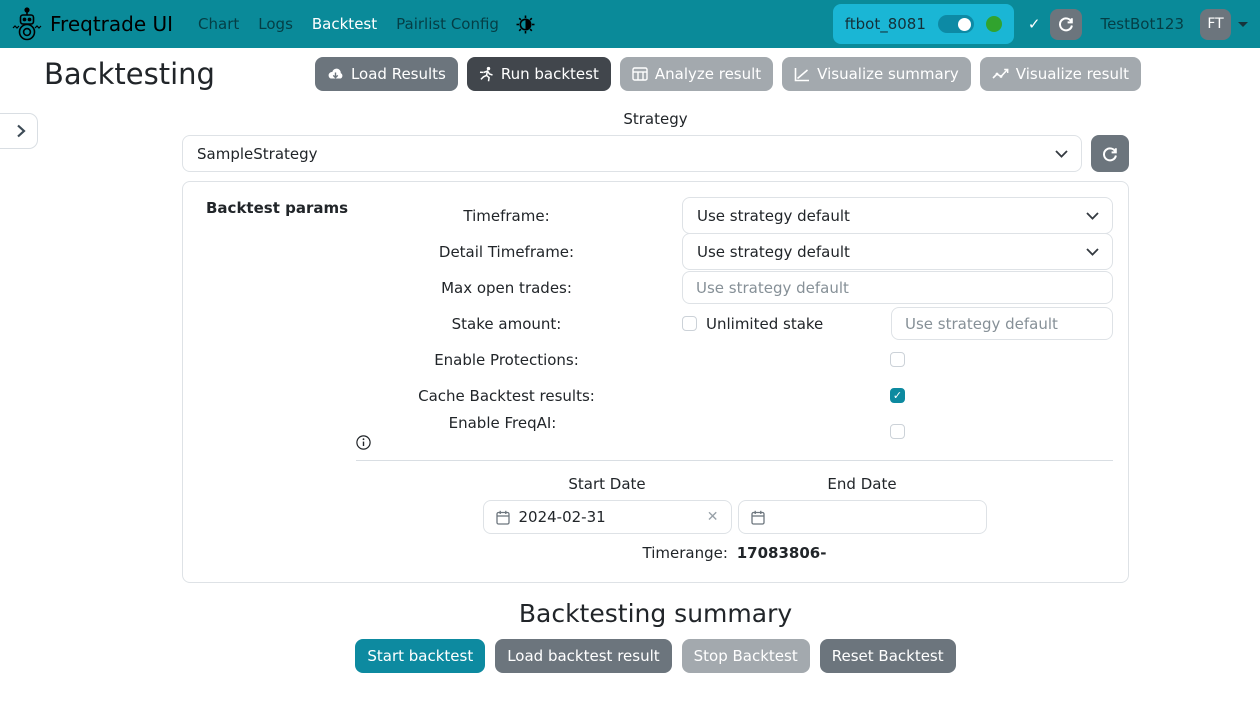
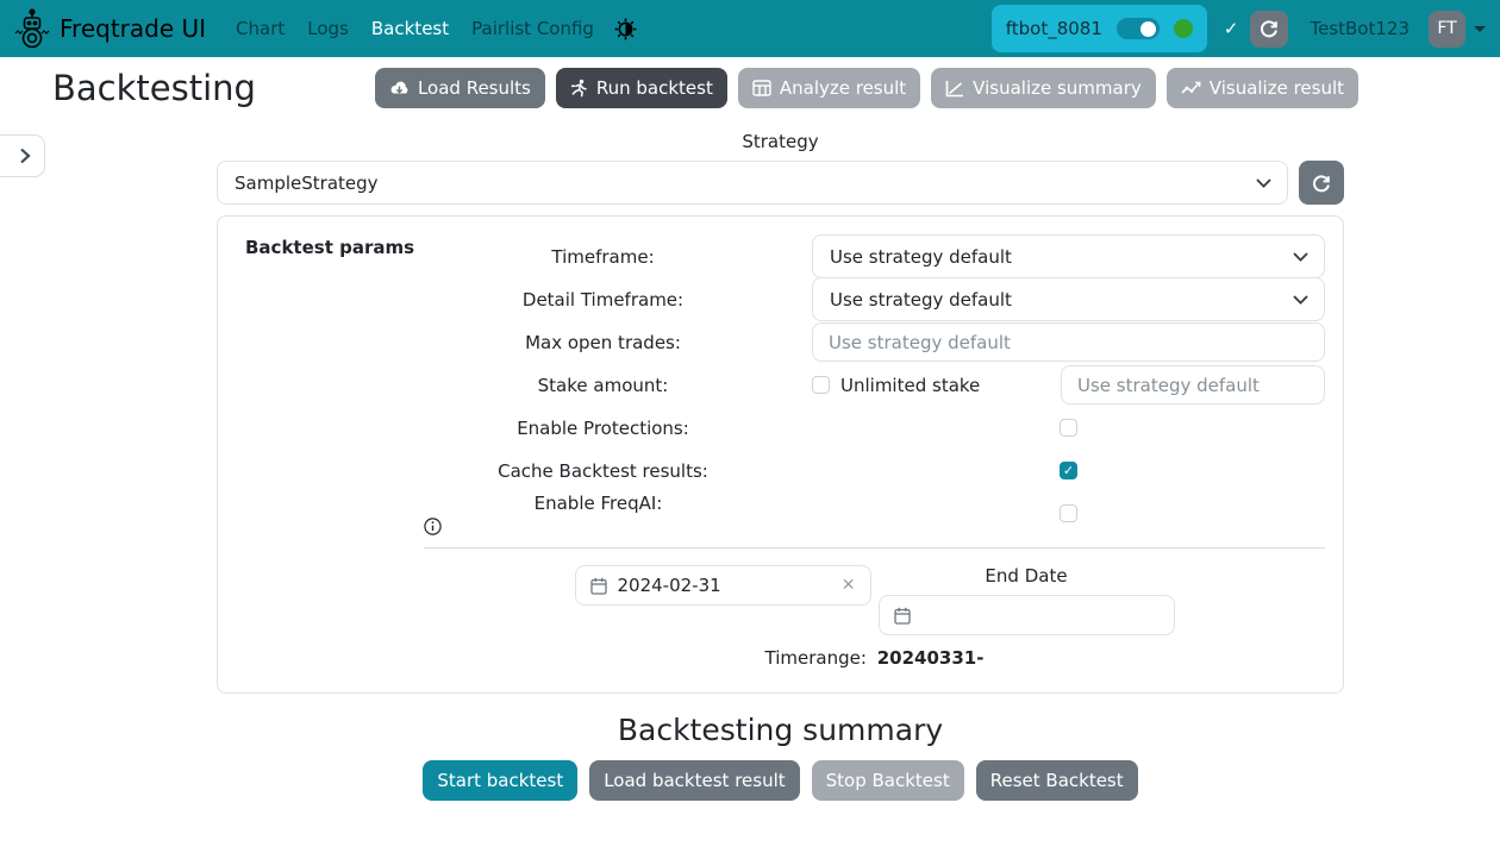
  Freqtrade UI
  Chart
  Logs
  Backtest
  Pairlist Config
  ftbot_8081
  ✓
  TestBot123
  FT
  Backtesting
  Load Results
  Run backtest
  Analyze result
  Visualize summary
  Visualize result
  Strategy
  SampleStrategy
  Backtest params
  Timeframe:
  Use strategy default
  Detail Timeframe:
  Use strategy default
  Max open trades:
  Use strategy default
  Stake amount:
  Unlimited stake
  Use strategy default
  Enable Protections:
  Cache Backtest results:
  Enable FreqAI:
- Start Date
  2024-02-31
  ✕
  End Date
- Timerange: 17083806-
+ Timerange: 20240331-
  Backtesting summary
  Start backtest
  Load backtest result
  Stop Backtest
  Reset Backtest
